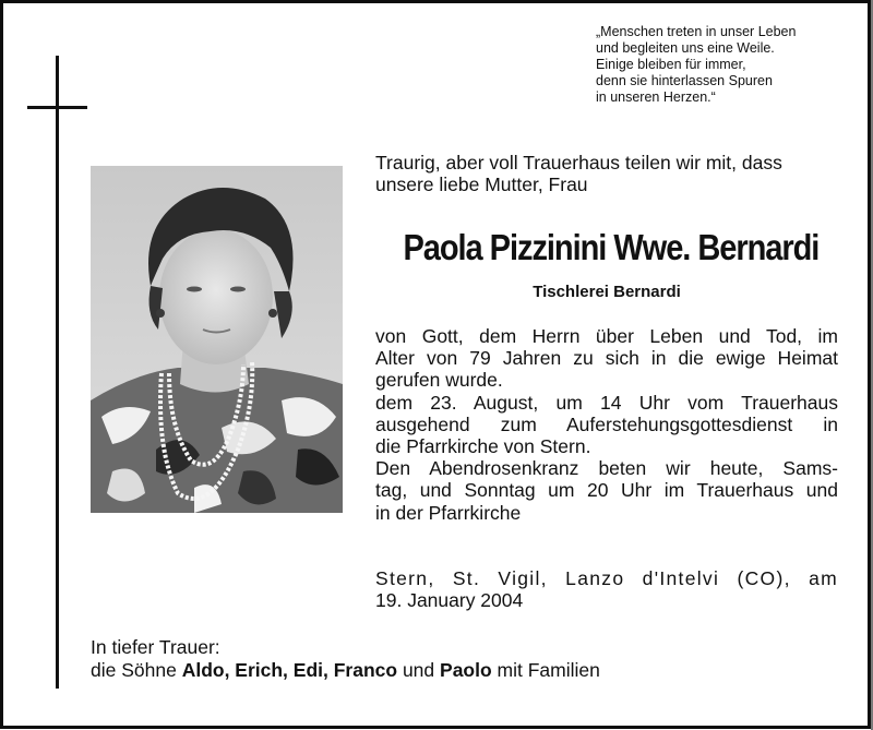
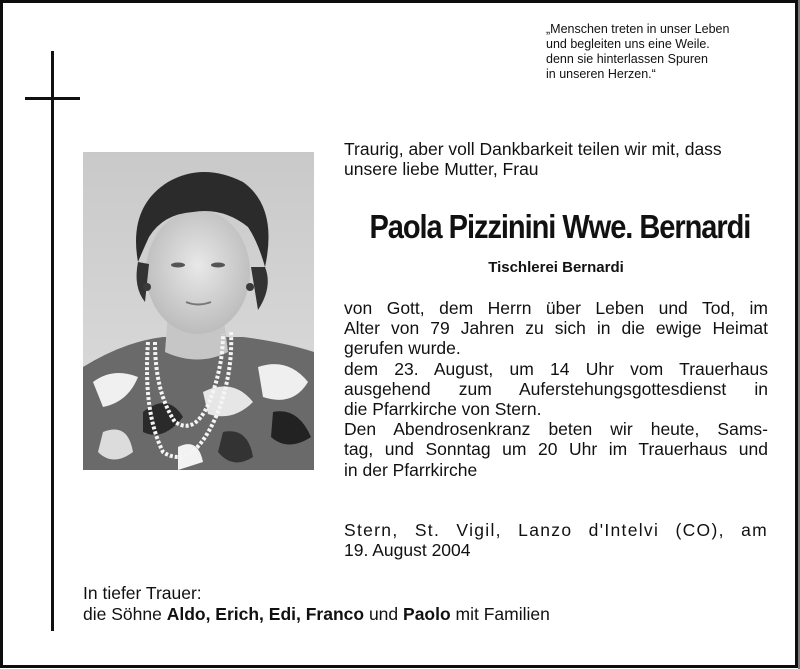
  „Menschen treten in unser Leben
  und begleiten uns eine Weile.
- Einige bleiben für immer,
  denn sie hinterlassen Spuren
  in unseren Herzen.“
- Traurig, aber voll Trauerhaus teilen wir mit, dass
+ Traurig, aber voll Dankbarkeit teilen wir mit, dass
  unsere liebe Mutter, Frau
  Paola Pizzinini Wwe. Bernardi
  Tischlerei Bernardi
  von Gott, dem Herrn über Leben und Tod, im
  Alter von 79 Jahren zu sich in die ewige Heimat
  gerufen wurde.
  dem 23. August, um 14 Uhr vom Trauerhaus
  ausgehend zum Auferstehungsgottesdienst in
  die Pfarrkirche von Stern.
  Den Abendrosenkranz beten wir heute, Sams-
  tag, und Sonntag um 20 Uhr im Trauerhaus und
  in der Pfarrkirche
  Stern, St. Vigil, Lanzo d'Intelvi (CO), am
- 19. January 2004
+ 19. August 2004
  In tiefer Trauer:
  die Söhne Aldo, Erich, Edi, Franco und Paolo mit Familien
